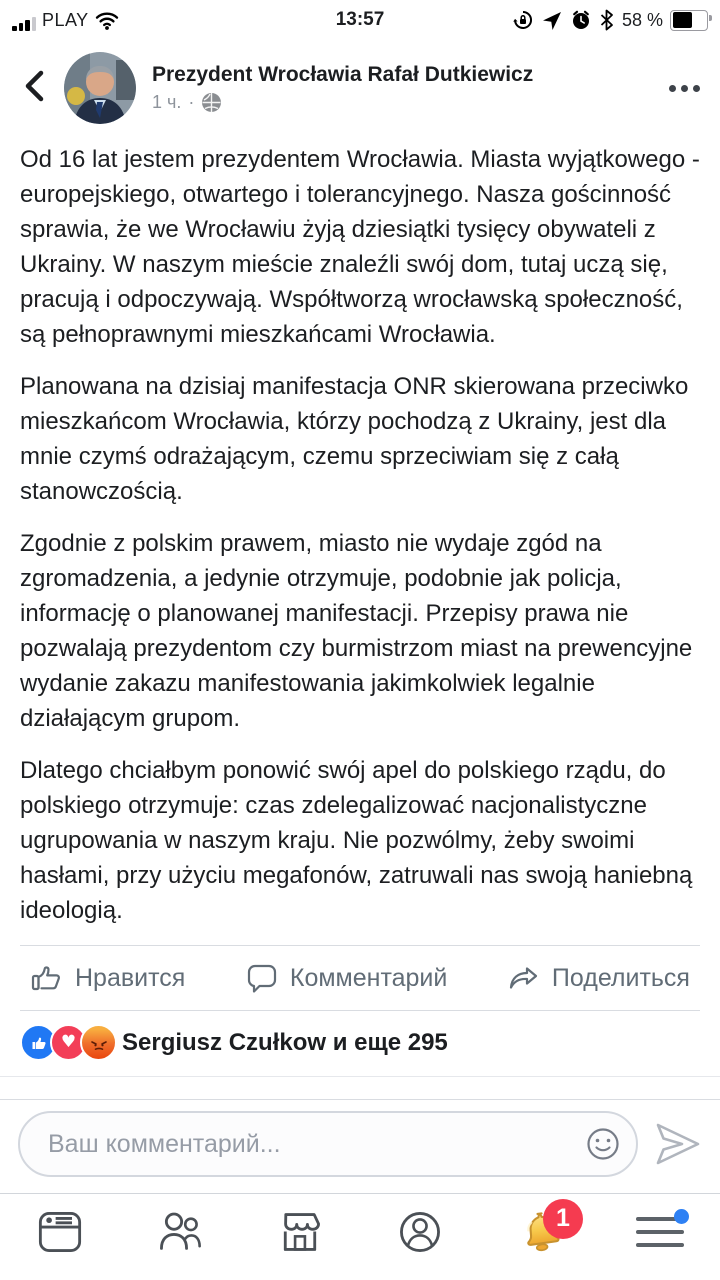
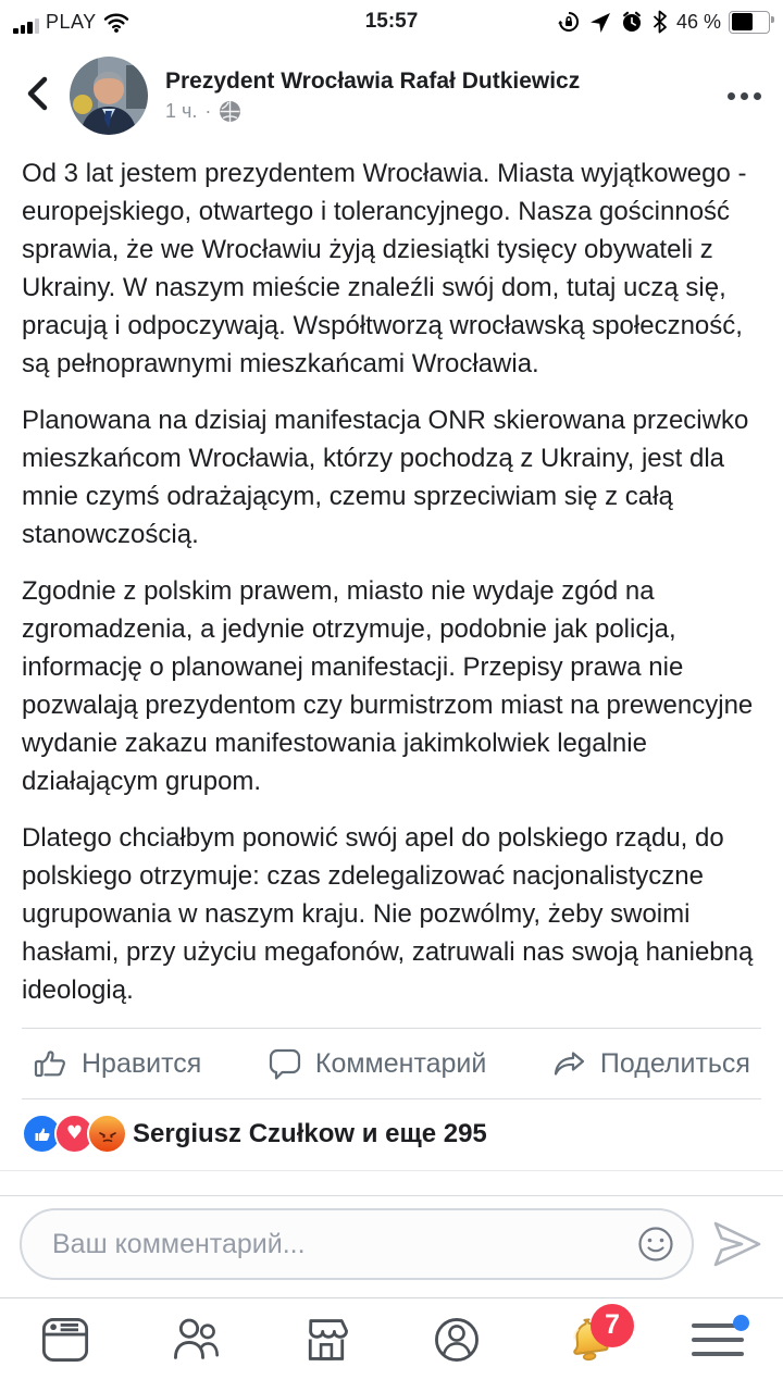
  PLAY
- 13:57
+ 15:57
- 58 %
+ 46 %
  Prezydent Wrocławia Rafał Dutkiewicz
  1 ч.
  ·
- Od 16 lat jestem prezydentem Wrocławia. Miasta wyjątkowego - europejskiego, otwartego i tolerancyjnego. Nasza gościnność sprawia, że we Wrocławiu żyją dziesiątki tysięcy obywateli z Ukrainy. W naszym mieście znaleźli swój dom, tutaj uczą się, pracują i odpoczywają. Współtworzą wrocławską społeczność, są pełnoprawnymi mieszkańcami Wrocławia.
+ Od 3 lat jestem prezydentem Wrocławia. Miasta wyjątkowego - europejskiego, otwartego i tolerancyjnego. Nasza gościnność sprawia, że we Wrocławiu żyją dziesiątki tysięcy obywateli z Ukrainy. W naszym mieście znaleźli swój dom, tutaj uczą się, pracują i odpoczywają. Współtworzą wrocławską społeczność, są pełnoprawnymi mieszkańcami Wrocławia.
  Planowana na dzisiaj manifestacja ONR skierowana przeciwko mieszkańcom Wrocławia, którzy pochodzą z Ukrainy, jest dla mnie czymś odrażającym, czemu sprzeciwiam się z całą stanowczością.
  Zgodnie z polskim prawem, miasto nie wydaje zgód na zgromadzenia, a jedynie otrzymuje, podobnie jak policja, informację o planowanej manifestacji. Przepisy prawa nie pozwalają prezydentom czy burmistrzom miast na prewencyjne wydanie zakazu manifestowania jakimkolwiek legalnie działającym grupom.
  Dlatego chciałbym ponowić swój apel do polskiego rządu, do polskiego otrzymuje: czas zdelegalizować nacjonalistyczne ugrupowania w naszym kraju. Nie pozwólmy, żeby swoimi hasłami, przy użyciu megafonów, zatruwali nas swoją haniebną ideologią.
  Нравится
  Комментарий
  Поделиться
  ♥
  Sergiusz Czułkow и еще 295
  Ваш комментарий...
- 1
+ 7
